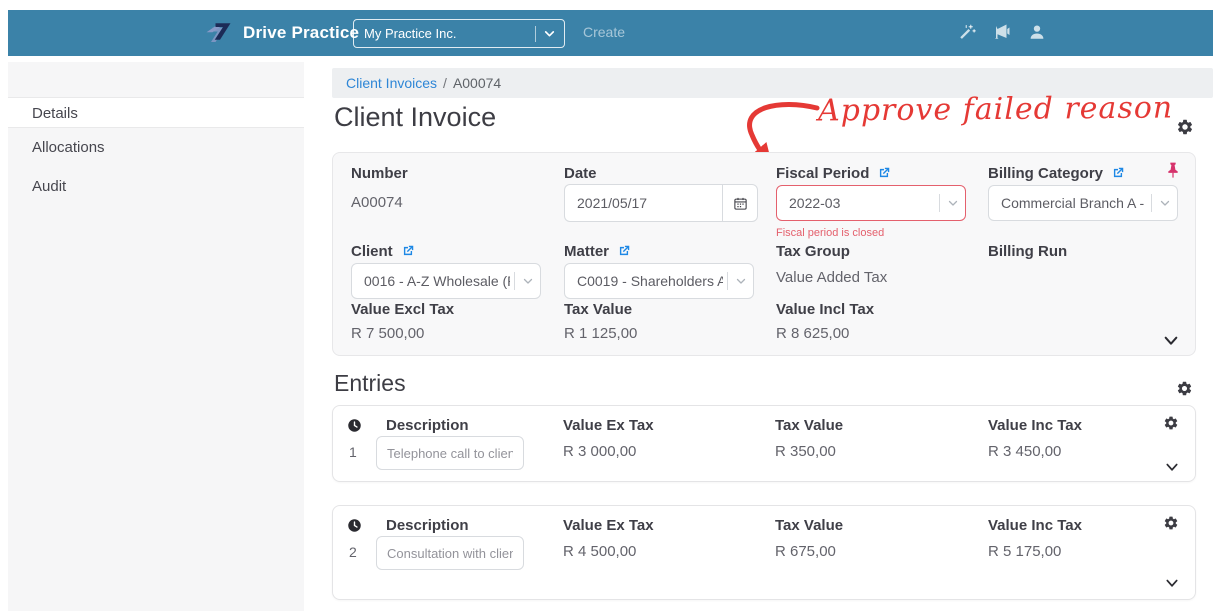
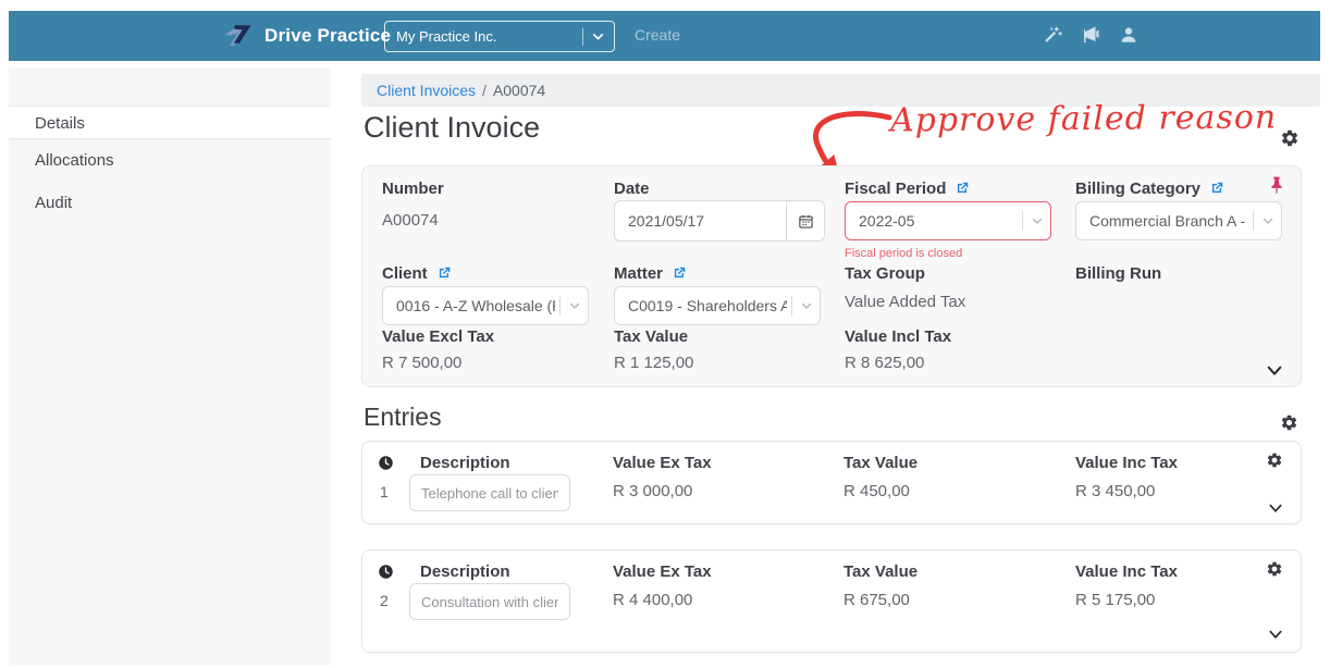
  Drive Practice
  My Practice Inc.
  Create
  Details
  Allocations
  Audit
  Client Invoices
  /
  A00074
  Client Invoice
  Approve failed reason
  Number
  A00074
  Date
  2021/05/17
  Fiscal Period
- 2022-03
+ 2022-05
  Fiscal period is closed
  Billing Category
  Commercial Branch A -
  Client
  0016 - A-Z Wholesale (
  Matter
  C0019 - Shareholders A
  Tax Group
  Value Added Tax
  Billing Run
  Value Excl Tax
  R 7 500,00
  Tax Value
  R 1 125,00
  Value Incl Tax
  R 8 625,00
  Entries
  Description
  1
  Telephone call to clien
  Value Ex Tax
  R 3 000,00
  Tax Value
- R 350,00
+ R 450,00
  Value Inc Tax
  R 3 450,00
  Description
  2
  Consultation with clien
  Value Ex Tax
- R 4 500,00
+ R 4 400,00
  Tax Value
  R 675,00
  Value Inc Tax
  R 5 175,00
